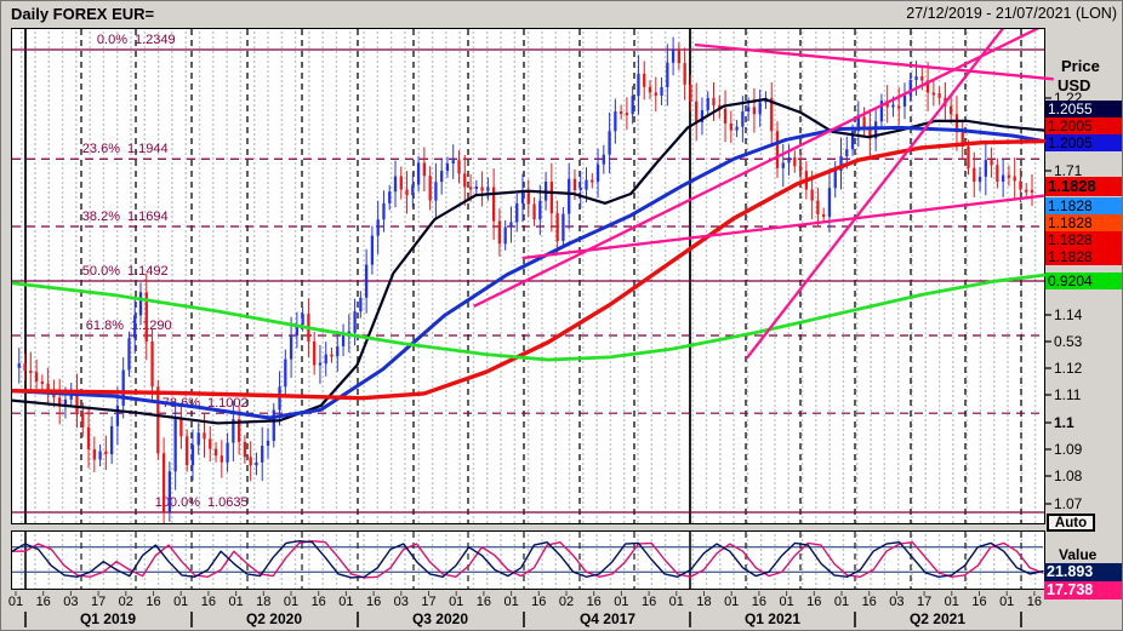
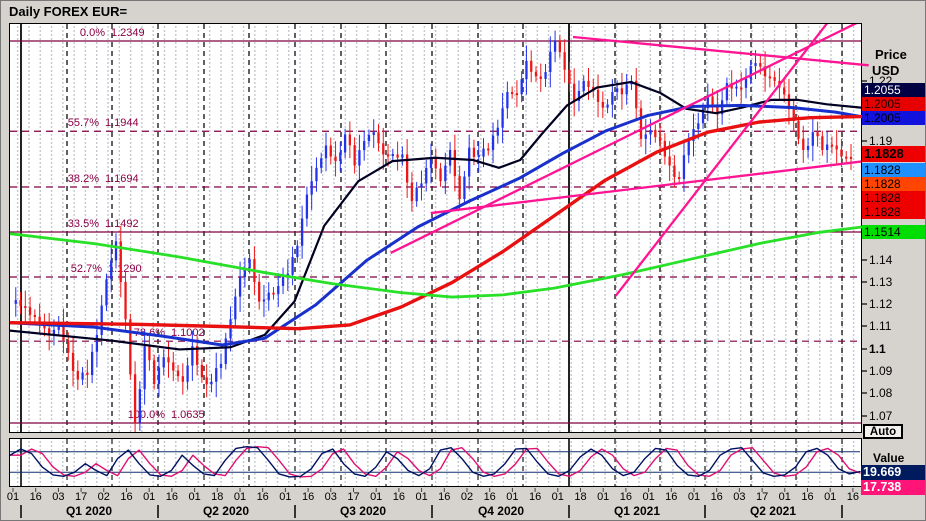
  Daily FOREX EUR=
- 27/12/2019 - 21/07/2021 (LON)
  Price
  USD
  Auto
  Value
  0.0%
  1.2349
- 23.6%
+ 55.7%
  11944
  38.2%
  11694
- 50.0%
+ 33.5%
  11492
- 61.8%
+ 52.7%
  1.1002
  100.0%
  1.0635
  1.22
- 1.71
+ 1.19
  1.14
- 0.53
+ 1.13
  1.12
  1.11
  1.1
  1.09
  1.08
  1.07
  1.2055
  1.2005
  1.2005
  1.1828
  1.1828
  1.1828
  1.1828
  1.1828
- 0.9204
+ 1.1514
- 21.893
+ 19.669
  17.738
  01
  16
  03
  17
  02
  16
  01
  16
  01
  18
  01
  16
  01
  16
  03
  17
  01
  16
  01
  16
  02
  16
  01
  16
  01
  18
  01
  16
  01
  16
  01
  16
  03
  17
  01
  16
  01
  16
- Q1 2019
+ Q1 2020
  Q2 2020
  Q3 2020
- Q4 2017
+ Q4 2020
  Q1 2021
  Q2 2021
